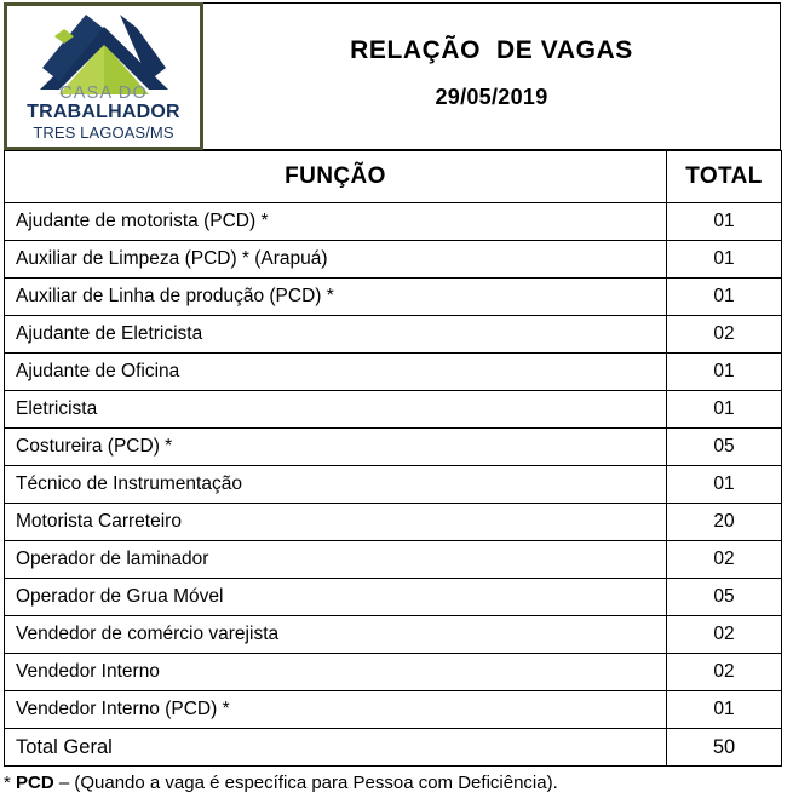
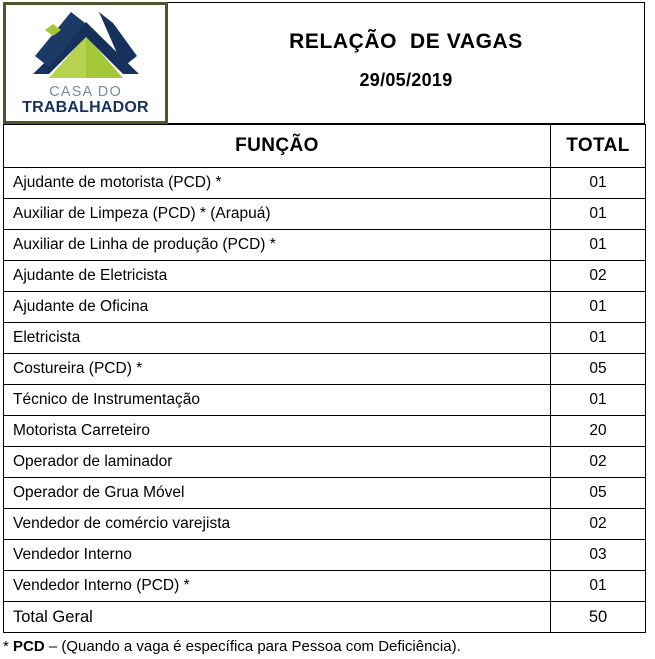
  CASA DO
  TRABALHADOR
- TRES LAGOAS/MS
  RELAÇÃO DE VAGAS
  29/05/2019
  FUNÇÃO	TOTAL
  Ajudante de motorista (PCD) *	01
  Auxiliar de Limpeza (PCD) * (Arapuá)	01
  Auxiliar de Linha de produção (PCD) *	01
  Ajudante de Eletricista	02
  Ajudante de Oficina	01
  Eletricista	01
  Costureira (PCD) *	05
  Técnico de Instrumentação	01
  Motorista Carreteiro	20
  Operador de laminador	02
  Operador de Grua Móvel	05
  Vendedor de comércio varejista	02
- Vendedor Interno	02
+ Vendedor Interno	03
  Vendedor Interno (PCD) *	01
  Total Geral	50
  * PCD – (Quando a vaga é específica para Pessoa com Deficiência).
